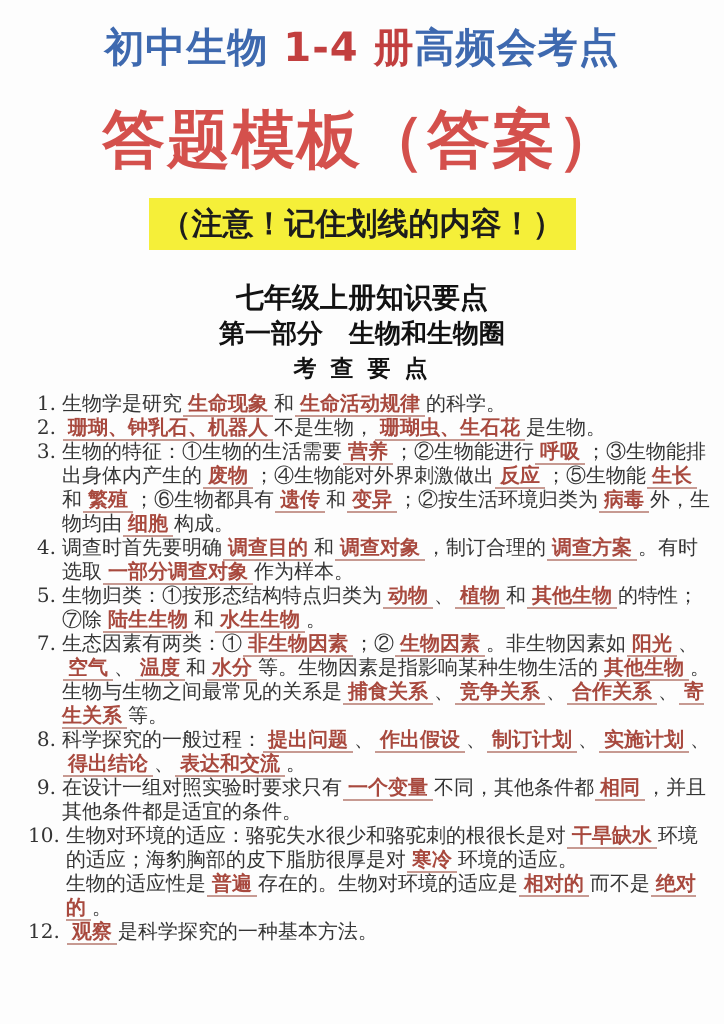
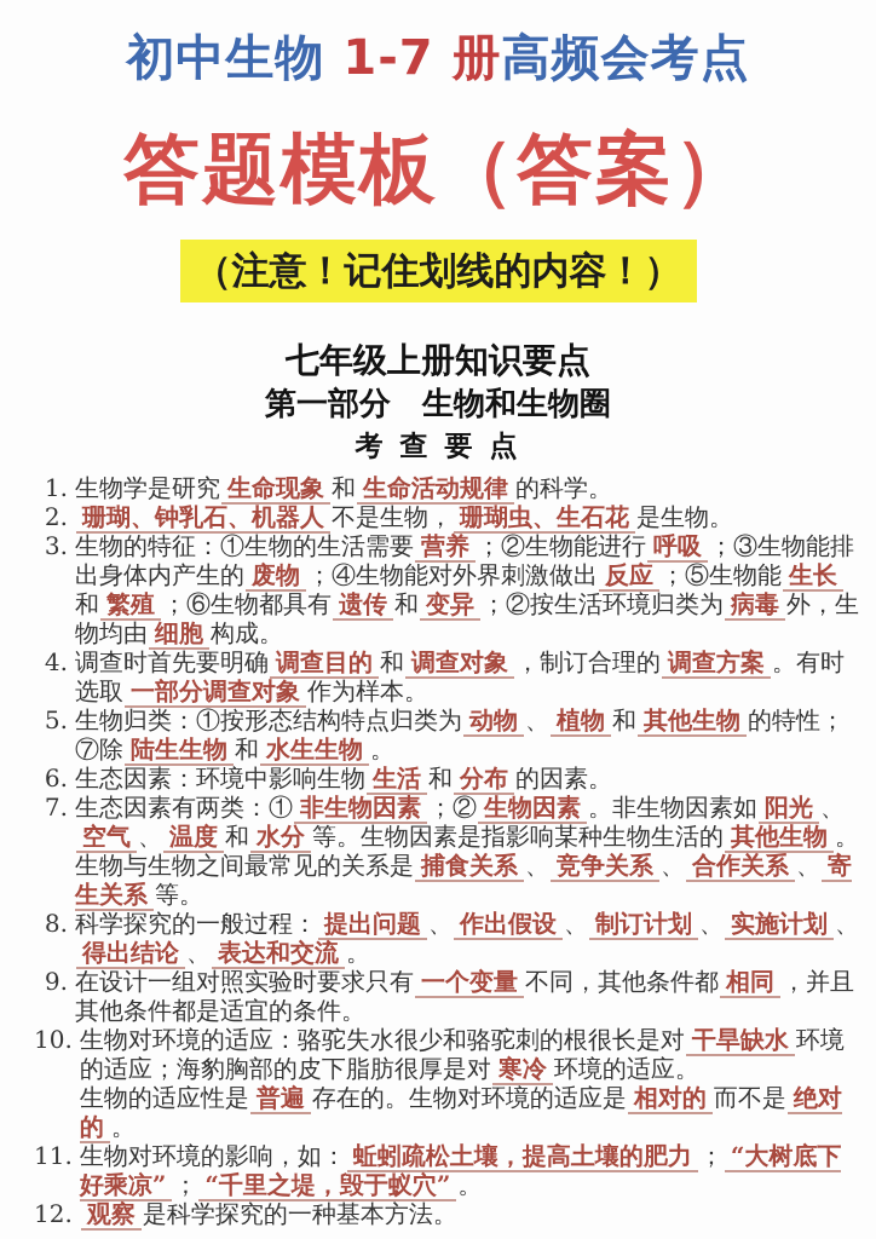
- 初中生物 1-4 册高频会考点
+ 初中生物 1-7 册高频会考点
  答题模板（答案）
  （注意！记住划线的内容！）
  七年级上册知识要点
  第一部分 生物和生物圈
  考 查 要 点
  1.
  生物学是研究 生命现象 和 生命活动规律 的科学。
  2.
  珊瑚、钟乳石、机器人 不是生物， 珊瑚虫、生石花 是生物。
  3.
  生物的特征：①生物的生活需要 营养 ；②生物能进行 呼吸 ；③生物能排出身体内产生的 废物 ；④生物能对外界刺激做出 反应 ；⑤生物能 生长和 繁殖 ；⑥生物都具有 遗传 和 变异 ；②按生活环境归类为 病毒 外，生物均由 细胞 构成。
  4.
  调查时首先要明确 调查目的 和 调查对象 ，制订合理的 调查方案 。有时选取 一部分调查对象 作为样本。
  5.
  生物归类：①按形态结构特点归类为 动物 、 植物 和 其他生物 的特性；⑦除 陆生生物 和 水生生物 。
+ 6.
+ 生态因素：环境中影响生物 生活 和 分布 的因素。
  7.
  生态因素有两类：① 非生物因素 ；② 生物因素 。非生物因素如 阳光 、空气 、 温度 和 水分 等。生物因素是指影响某种生物生活的 其他生物 。生物与生物之间最常见的关系是 捕食关系 、 竞争关系 、 合作关系 、 寄生关系 等。
  8.
  科学探究的一般过程： 提出问题 、 作出假设 、 制订计划 、 实施计划 、得出结论 、 表达和交流 。
  9.
  在设计一组对照实验时要求只有 一个变量 不同，其他条件都 相同 ，并且其他条件都是适宜的条件。
  10.
  生物对环境的适应：骆驼失水很少和骆驼刺的根很长是对 干旱缺水 环境的适应；海豹胸部的皮下脂肪很厚是对 寒冷 环境的适应。
  生物的适应性是 普遍 存在的。生物对环境的适应是 相对的 而不是 绝对的 。
+ 11.
+ 生物对环境的影响，如： 蚯蚓疏松土壤，提高土壤的肥力 ； “大树底下好乘凉” ； “千里之堤，毁于蚁穴” 。
  12.
  观察 是科学探究的一种基本方法。
